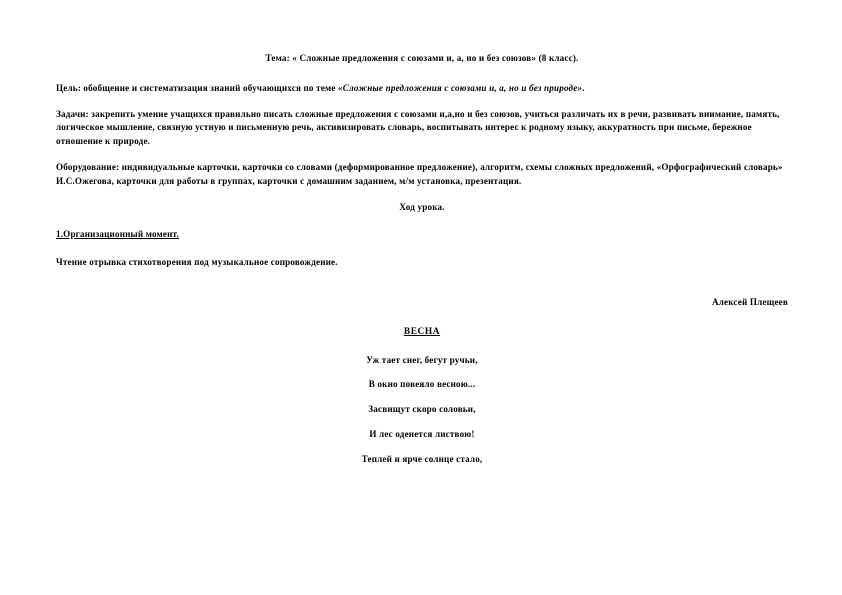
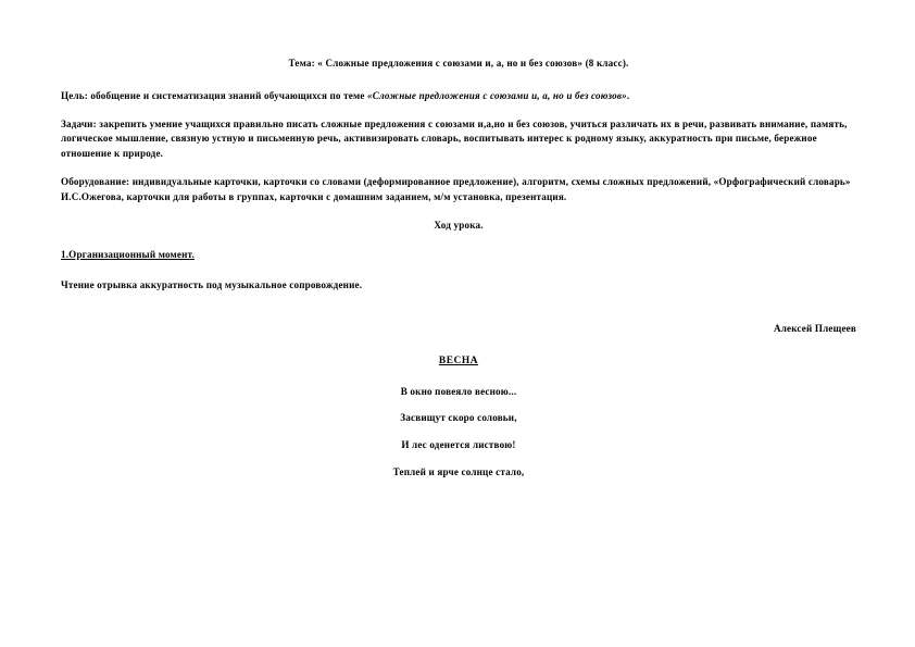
  Тема: « Сложные предложения с союзами и, а, но и без союзов» (8 класс).
- Цель: обобщение и систематизация знаний обучающихся по теме «Сложные предложения с союзами и, а, но и без природе».
+ Цель: обобщение и систематизация знаний обучающихся по теме «Сложные предложения с союзами и, а, но и без союзов».
  Задачи: закрепить умение учащихся правильно писать сложные предложения с союзами и,а,но и без союзов, учиться различать их в речи, развивать внимание, память, логическое мышление, связную устную и письменную речь, активизировать словарь, воспитывать интерес к родному языку, аккуратность при письме, бережное отношение к природе.
  Оборудование: индивидуальные карточки, карточки со словами (деформированное предложение), алгоритм, схемы сложных предложений, «Орфографический словарь» И.С.Ожегова, карточки для работы в группах, карточки с домашним заданием, м/м установка, презентация.
  Ход урока.
  1.Организационный момент.
- Чтение отрывка стихотворения под музыкальное сопровождение.
+ Чтение отрывка аккуратность под музыкальное сопровождение.
  Алексей Плещеев
  ВЕСНА
- Уж тает снег, бегут ручьи,
  В окно повеяло весною...
  Засвищут скоро соловьи,
  И лес оденется листвою!
  Теплей и ярче солнце стало,
